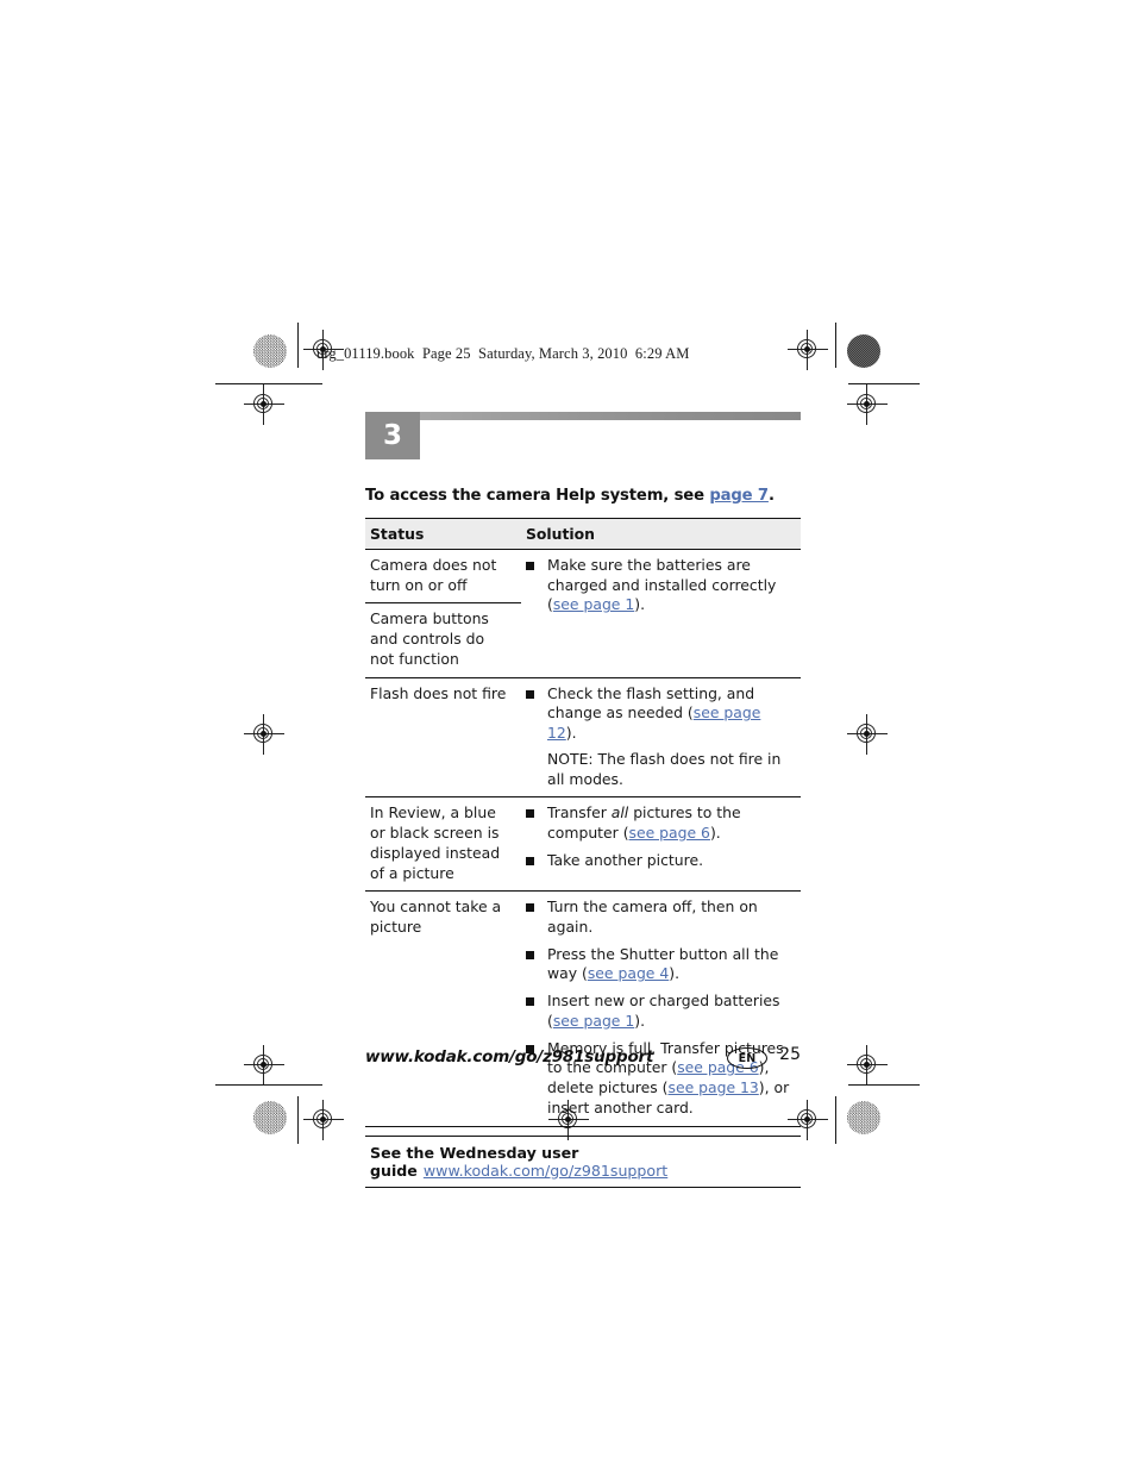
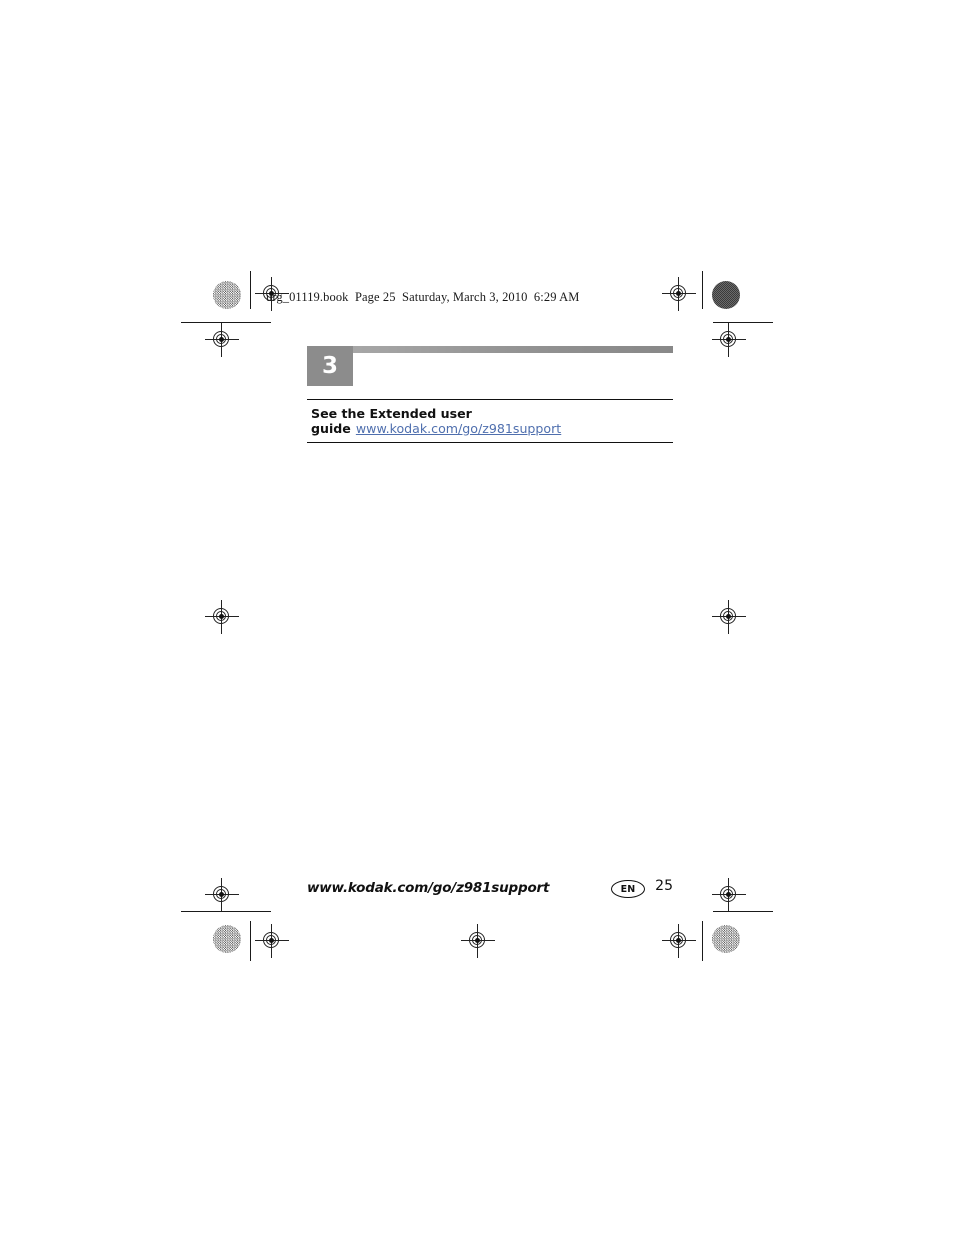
  urg_01119.book Page 25 Saturday, March 3, 2010 6:29 AM
  3
- To access the camera Help system, see page 7.
- Status	Solution
- Camera does not turn on or off	Make sure the batteries are charged and installed correctly (see page 1).
- Camera buttons and controls do not function
- Flash does not fire	Check the flash setting, and change as needed (see page 12). NOTE: The flash does not fire in all modes.
- In Review, a blue or black screen is displayed instead of a picture	Transfer all pictures to the computer (see page 6). Take another picture.
- You cannot take a picture	Turn the camera off, then on again. Press the Shutter button all the way (see page 4). Insert new or charged batteries (see page 1). Memory is full. Transfer pictures to the computer (see page 6), delete pictures (see page 13), or insert another card.
- See the Wednesday user guide www.kodak.com/go/z981support
+ See the Extended user guide www.kodak.com/go/z981support
  www.kodak.com/go/z981support
  EN
  25
